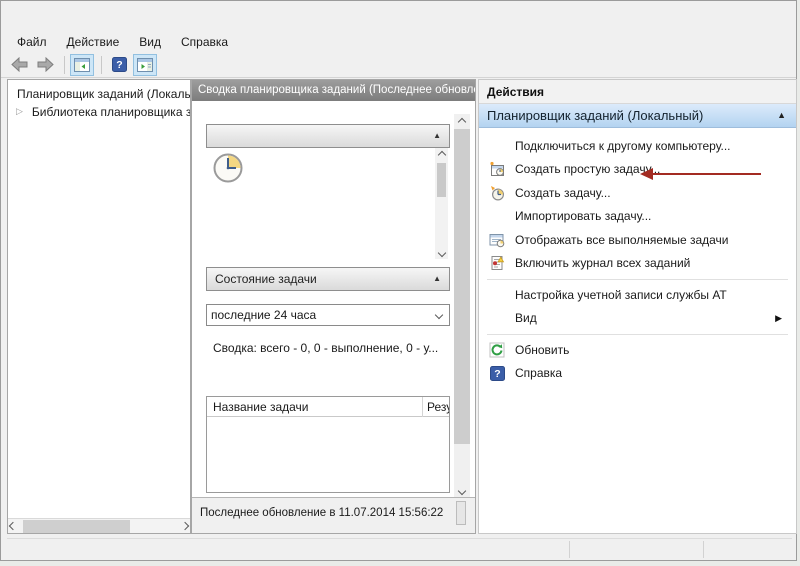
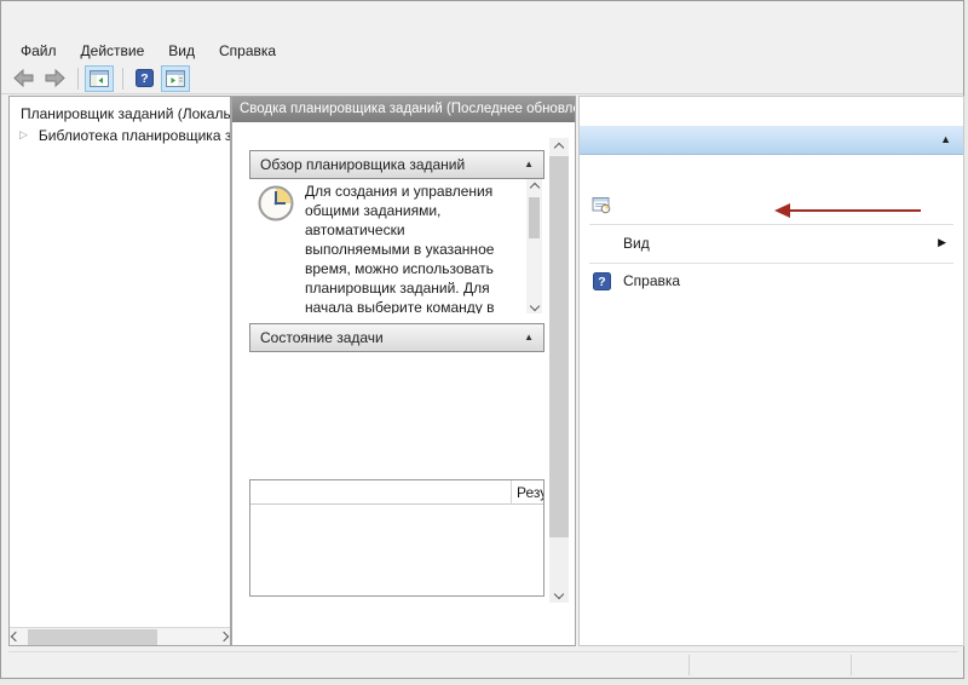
  Файл
  Действие
  Вид
  Справка
  ?
  Планировщик заданий (Локаль
  ▷
  Библиотека планировщика з
  Сводка планировщика заданий (Последнее обновл
+ Обзор планировщика заданий
  ▲
+ Для создания и управления общими заданиями, автоматически выполняемыми в указанное время, можно использовать планировщик заданий. Для начала выберите команду в
  Состояние задачи
  ▲
- последние 24 часа
- Сводка: всего - 0, 0 - выполнение, 0 - у...
- Название задачи
- Последнее обновление в 11.07.2014 15:56:22
- Действия
- Планировщик заданий (Локальный)
  ▲
- Подключиться к другому компьютеру...
- Создать простую задачу...
- Создать задачу...
- Импортировать задачу...
- Отображать все выполняемые задачи
- Включить журнал всех заданий
- Настройка учетной записи службы AT
  Вид
  ▶
- Обновить
  ?
  Справка
